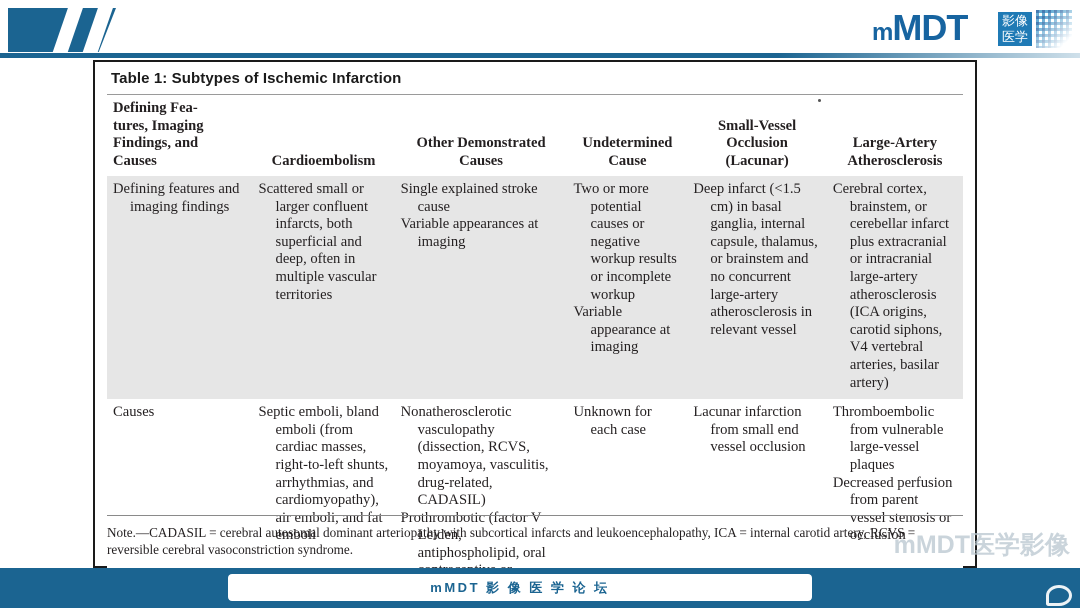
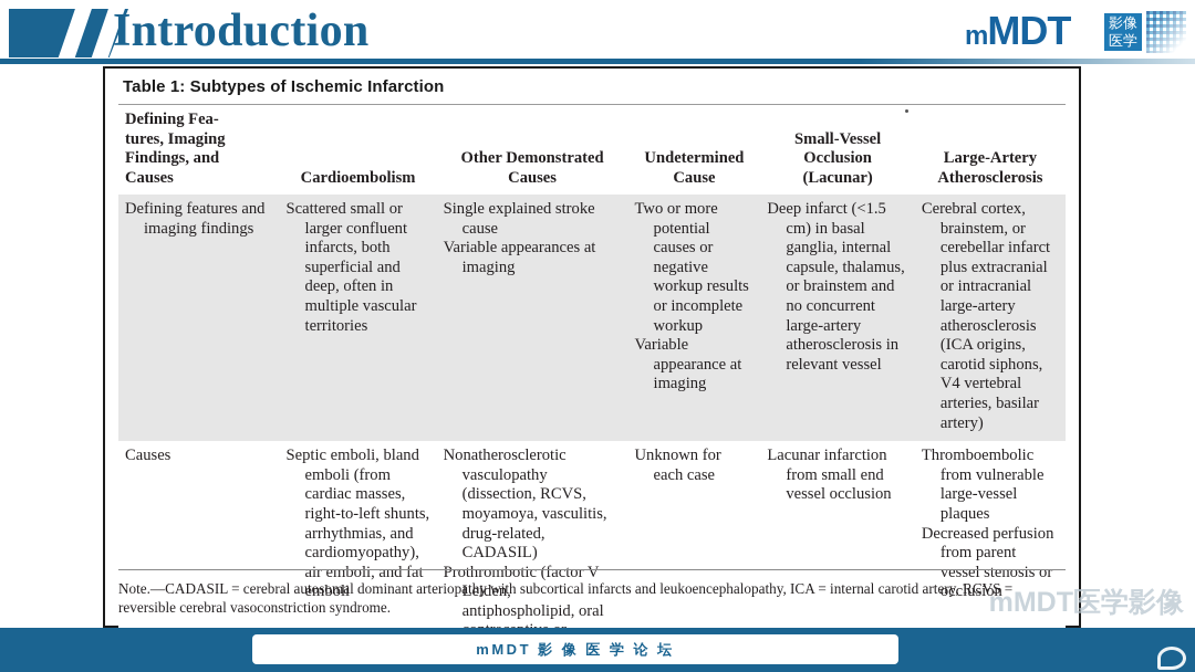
+ Introduction
  mMDT
  影像
  医学
  Table 1: Subtypes of Ischemic Infarction
  Defining Fea-tures, ImagingFindings, andCauses	Cardioembolism	Other DemonstratedCauses	UndeterminedCause	Small-VesselOcclusion(Lacunar)	Large-ArteryAtherosclerosis
  Defining features and imaging findings	Scattered small or larger confluent infarcts, both superficial and deep, often in multiple vascular territories	Single explained stroke causeVariable appearances at imaging	Two or more potential causes or negative workup results or incomplete workupVariable appearance at imaging	Deep infarct (<1.5 cm) in basal ganglia, internal capsule, thalamus, or brainstem and no concurrent large-artery atherosclerosis in relevant vessel	Cerebral cortex, brainstem, or cerebellar infarct plus extracranial or intracranial large-artery atherosclerosis (ICA origins, carotid siphons, V4 vertebral arteries, basilar artery)
  Causes	Septic emboli, bland emboli (from cardiac masses, right-to-left shunts, arrhythmias, and cardiomyopathy), air emboli, and fat emboli	Nonatherosclerotic vasculopathy (dissection, RCVS, moyamoya, vasculitis, drug-related, CADASIL)Prothrombotic (factor V Leiden, antiphospholipid, oral	Unknown for each case	Lacunar infarction from small end vessel occlusion	Thromboembolic from vulnerable large-vessel plaquesDecreased perfusion from parent vessel stenosis or occlusion
  Note.—CADASIL = cerebral autosomal dominant arteriopathy with subcortical infarcts and leukoencephalopathy, ICA = internal carotid artery, RCVS = reversible cerebral vasoconstriction syndrome.
  mMDT 影 像 医 学 论 坛
  mMDT医学影像
